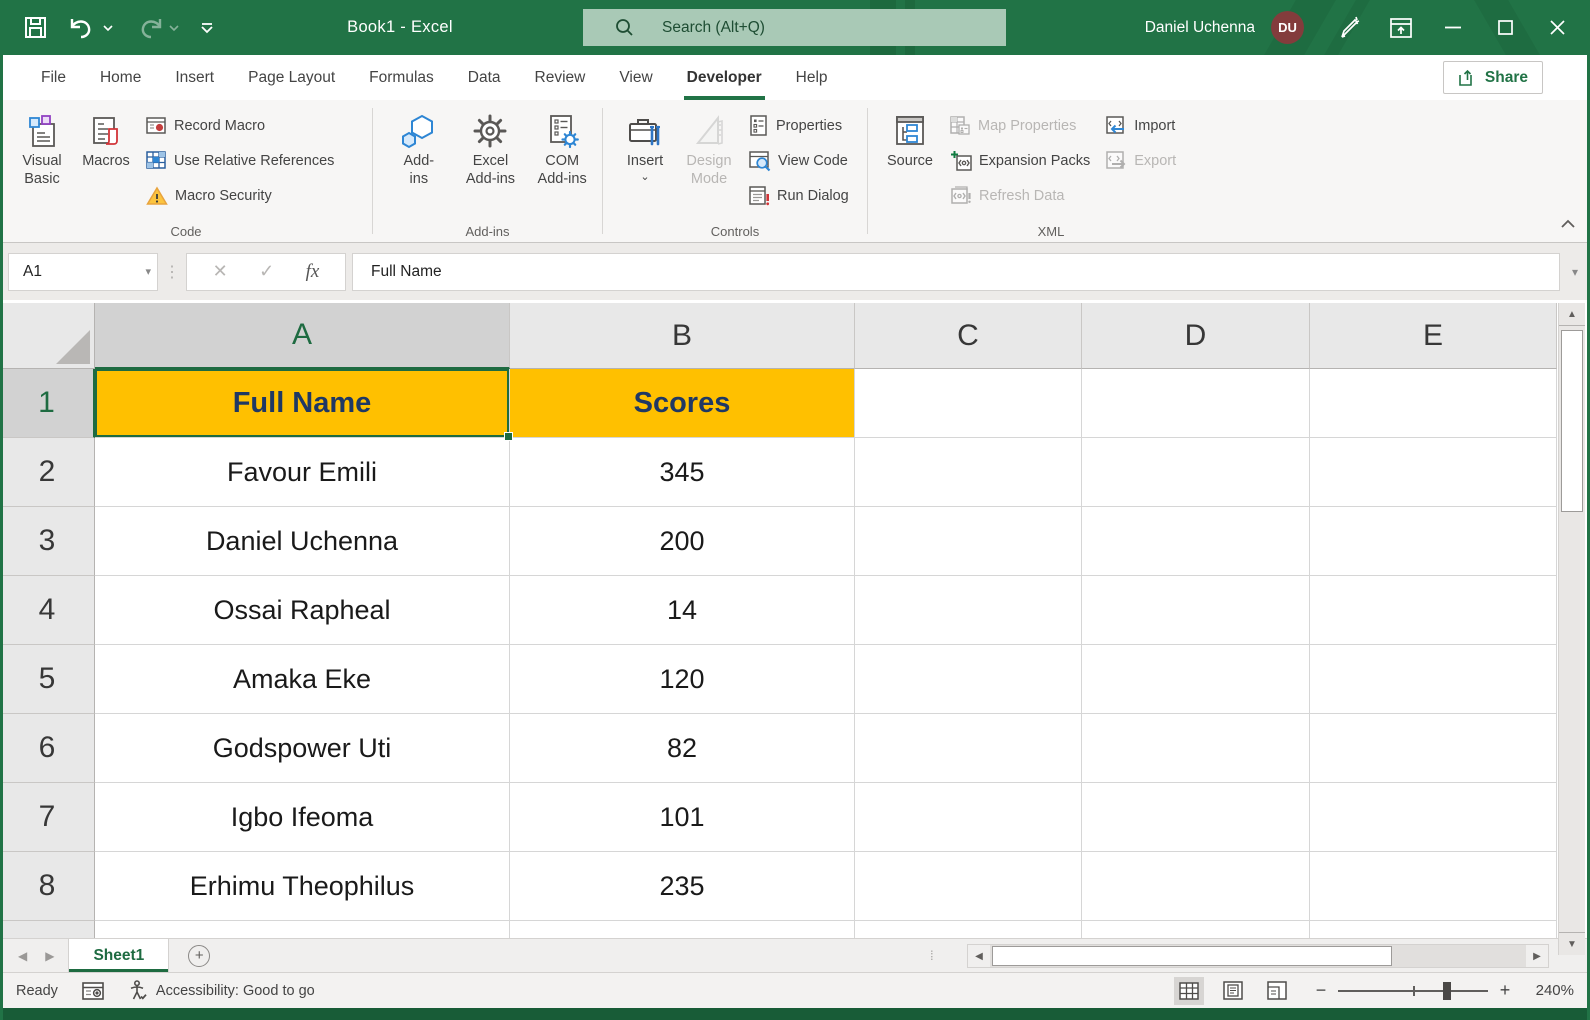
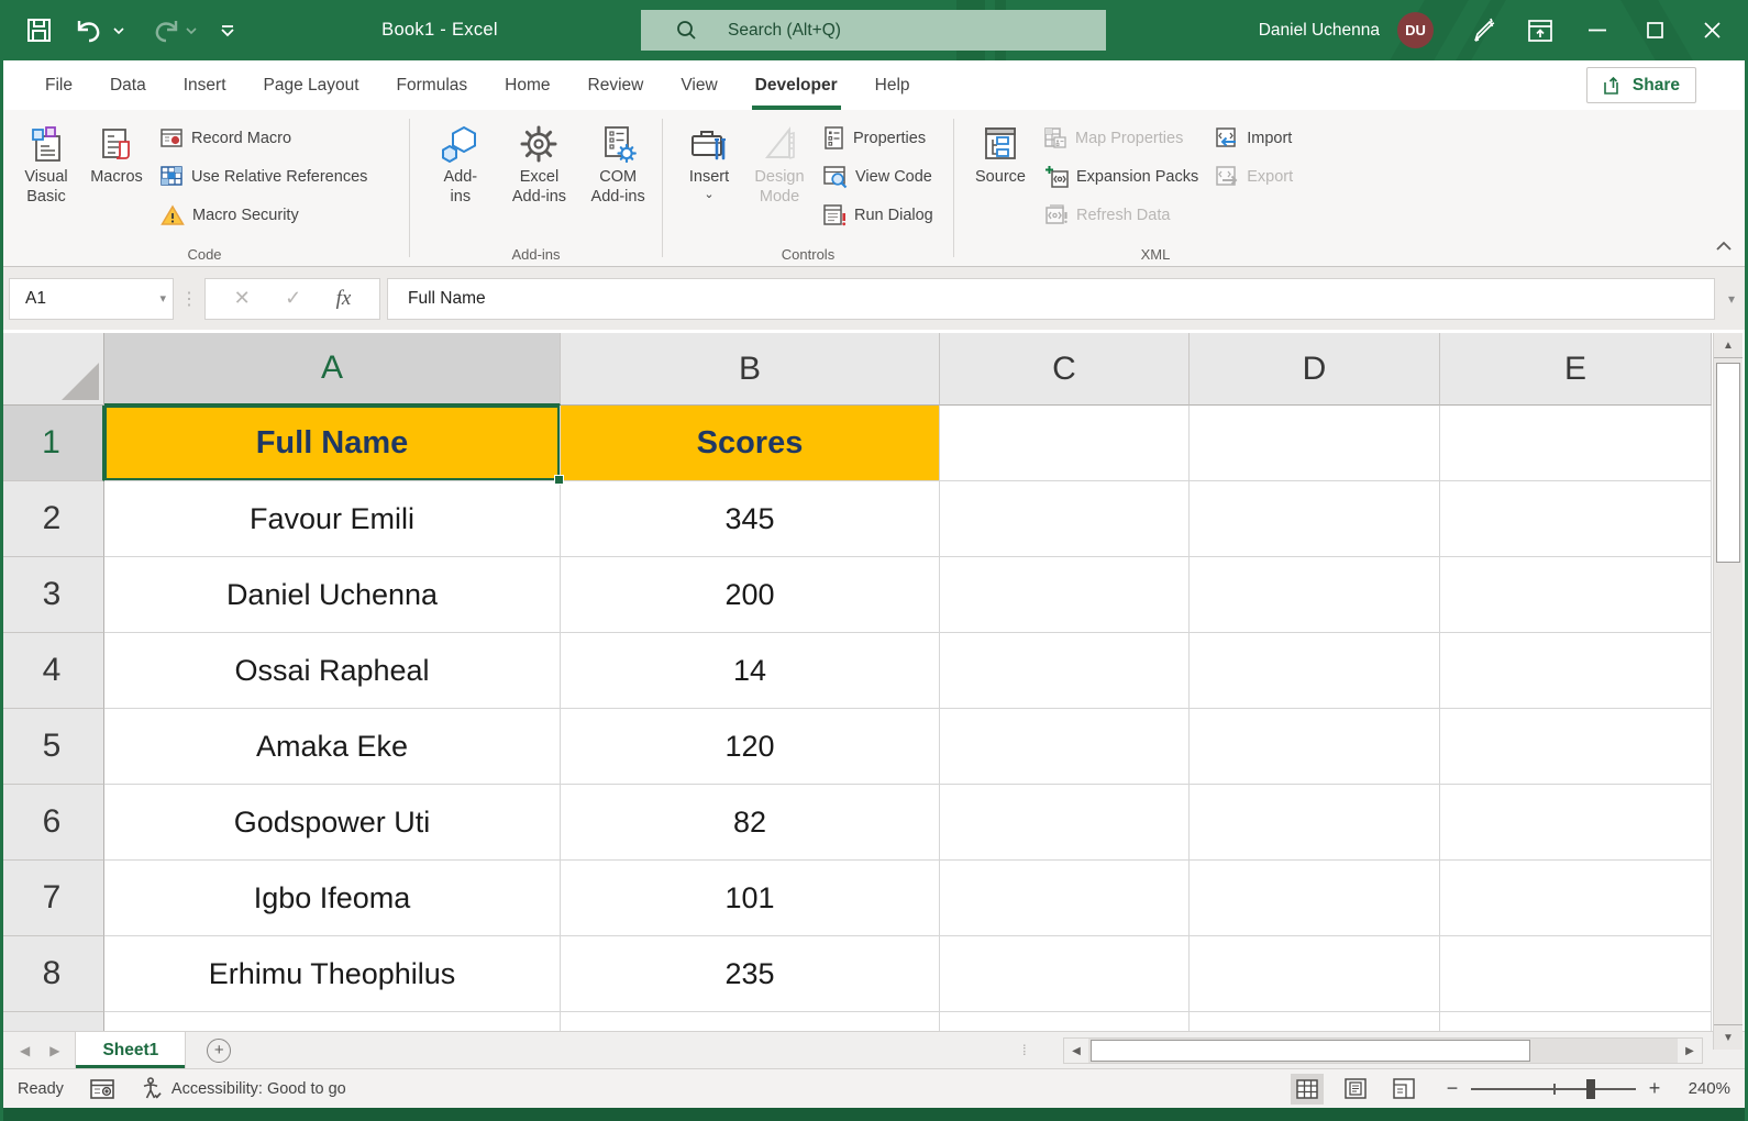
  Book1 - Excel
  Search (Alt+Q)
  Daniel Uchenna
  DU
  File
- Home
+ Data
  Insert
  Page Layout
  Formulas
- Data
+ Home
  Review
  View
  Developer
  Help
  Share
  Visual
  Basic
  Macros
  Record Macro
  Use Relative References
  Macro Security
  Code
  Add-
  ins
  Excel
  Add-ins
  COM
  Add-ins
  Add-ins
  Insert
  ⌄
  Design
  Mode
  Properties
  View Code
  Run Dialog
  Controls
  Source
  Map Properties
  Expansion Packs
  Refresh Data
  Import
  Export
  XML
  A1
  ▾
  ⋮
  ✕
  ✓
  fx
  Full Name
  ▾
  A
  B
  C
  D
  E
  1
  Full Name
  Scores
  2
  Favour Emili
  345
  3
  Daniel Uchenna
  200
  4
  Ossai Rapheal
  14
  5
  Amaka Eke
  120
  6
  Godspower Uti
  82
  7
  Igbo Ifeoma
  101
  8
  Erhimu Theophilus
  235
  ▲
  ▼
  ◀
  ▶
  Sheet1
  +
  ⁞
  ◀
  ▶
  Ready
  Accessibility: Good to go
  −
  +
  240%
